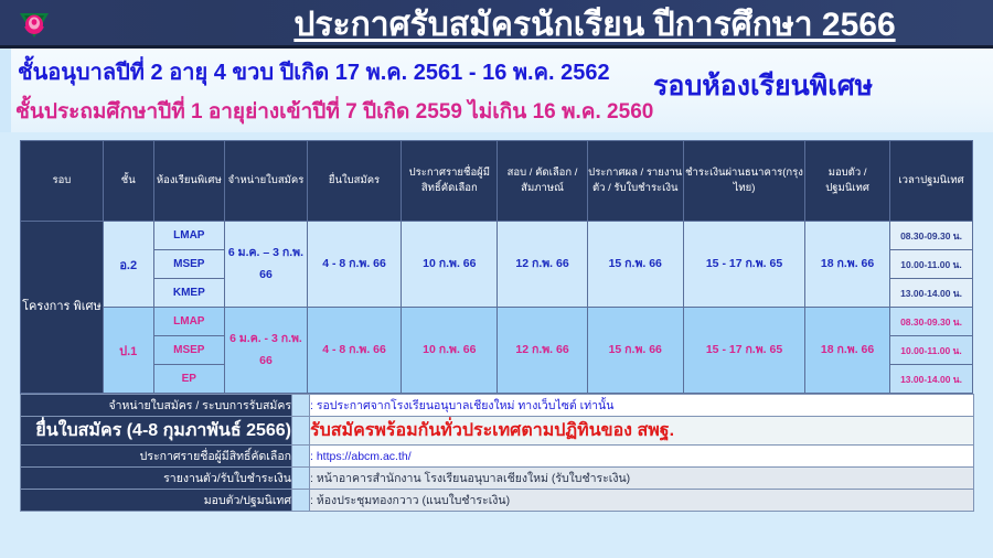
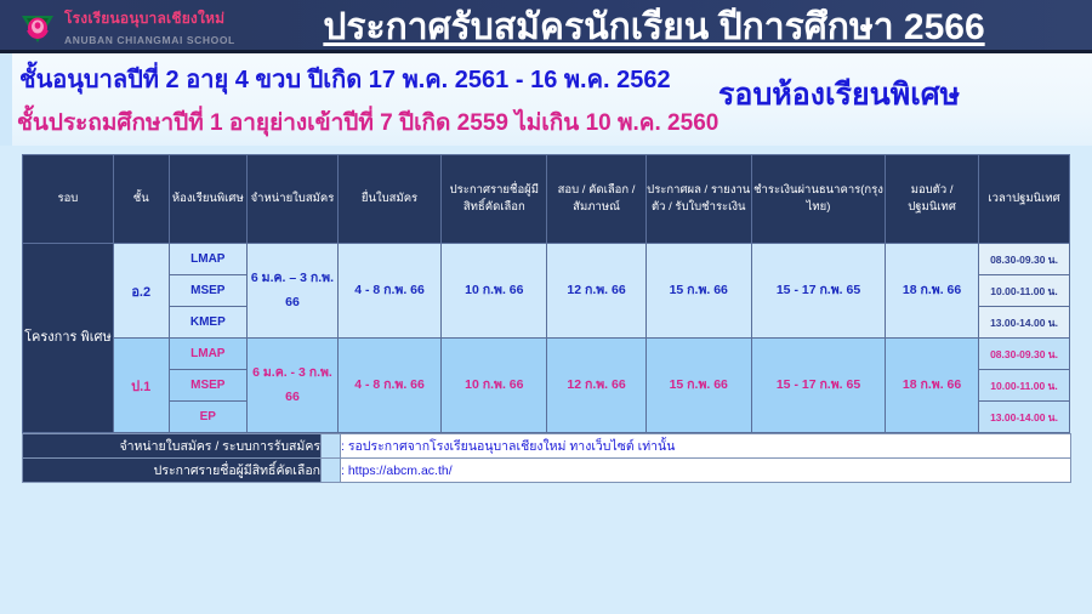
+ โรงเรียนอนุบาลเชียงใหม่
+ ANUBAN CHIANGMAI SCHOOL
  ประกาศรับสมัครนักเรียน ปีการศึกษา 2566
  ชั้นอนุบาลปีที่ 2 อายุ 4 ขวบ ปีเกิด 17 พ.ค. 2561 - 16 พ.ค. 2562
  รอบห้องเรียนพิเศษ
- ชั้นประถมศึกษาปีที่ 1 อายุย่างเข้าปีที่ 7 ปีเกิด 2559 ไม่เกิน 16 พ.ค. 2560
+ ชั้นประถมศึกษาปีที่ 1 อายุย่างเข้าปีที่ 7 ปีเกิด 2559 ไม่เกิน 10 พ.ค. 2560
  รอบ	ชั้น	ห้องเรียนพิเศษ	จำหน่ายใบสมัคร	ยื่นใบสมัคร	ประกาศรายชื่อผู้มีสิทธิ์คัดเลือก	สอบ / คัดเลือก / สัมภาษณ์	ประกาศผล / รายงานตัว / รับใบชำระเงิน	ชำระเงินผ่านธนาคาร(กรุงไทย)	มอบตัว / ปฐมนิเทศ	เวลาปฐมนิเทศ
  โครงการ พิเศษ	อ.2	LMAP	6 ม.ค. – 3 ก.พ. 66	4 - 8 ก.พ. 66	10 ก.พ. 66	12 ก.พ. 66	15 ก.พ. 66	15 - 17 ก.พ. 65	18 ก.พ. 66	08.30-09.30 น.
  MSEP	10.00-11.00 น.
  KMEP	13.00-14.00 น.
  ป.1	LMAP	6 ม.ค. - 3 ก.พ. 66	4 - 8 ก.พ. 66	10 ก.พ. 66	12 ก.พ. 66	15 ก.พ. 66	15 - 17 ก.พ. 65	18 ก.พ. 66	08.30-09.30 น.
  MSEP	10.00-11.00 น.
  EP	13.00-14.00 น.
  จำหน่ายใบสมัคร / ระบบการรับสมัคร		: รอประกาศจากโรงเรียนอนุบาลเชียงใหม่ ทางเว็บไซต์ เท่านั้น
- ยื่นใบสมัคร (4-8 กุมภาพันธ์ 2566)		รับสมัครพร้อมกันทั่วประเทศตามปฏิทินของ สพฐ.
  ประกาศรายชื่อผู้มีสิทธิ์คัดเลือก		: https://abcm.ac.th/
- รายงานตัว/รับใบชำระเงิน		: หน้าอาคารสำนักงาน โรงเรียนอนุบาลเชียงใหม่ (รับใบชำระเงิน)
- มอบตัว/ปฐมนิเทศ		: ห้องประชุมทองกวาว (แนบใบชำระเงิน)
